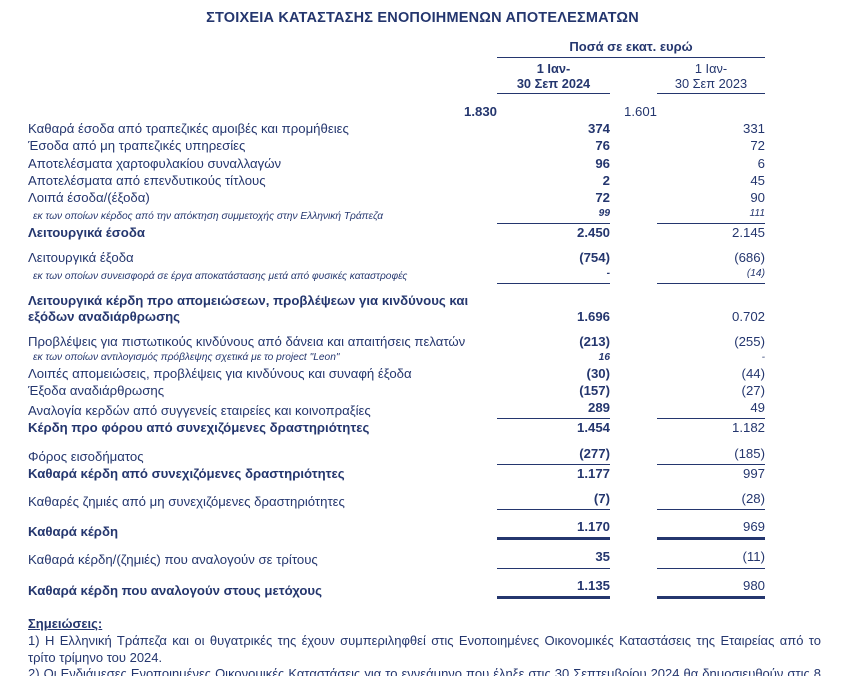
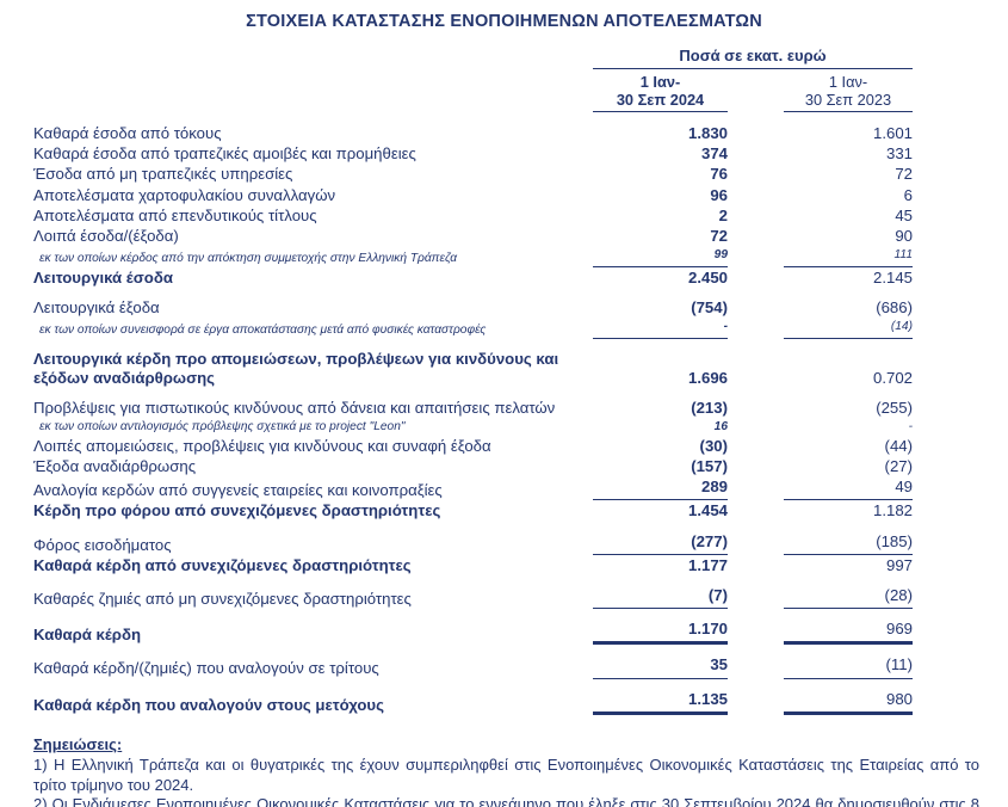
  ΣΤΟΙΧΕΙΑ ΚΑΤΑΣΤΑΣΗΣ ΕΝΟΠΟΙΗΜΕΝΩΝ ΑΠΟΤΕΛΕΣΜΑΤΩΝ
  Ποσά σε εκατ. ευρώ
  1 Ιαν-
  30 Σεπ 2024
  1 Ιαν-
  30 Σεπ 2023
+ Καθαρά έσοδα από τόκους
  1.830
  1.601
  Καθαρά έσοδα από τραπεζικές αμοιβές και προμήθειες
  374
  331
  Έσοδα από μη τραπεζικές υπηρεσίες
  76
  72
  Αποτελέσματα χαρτοφυλακίου συναλλαγών
  96
  6
  Αποτελέσματα από επενδυτικούς τίτλους
  2
  45
  Λοιπά έσοδα/(έξοδα)
  72
  90
  εκ των οποίων κέρδος από την απόκτηση συμμετοχής στην Ελληνική Τράπεζα
  99
  111
  Λειτουργικά έσοδα
  2.450
  2.145
  Λειτουργικά έξοδα
  (754)
  (686)
  εκ των οποίων συνεισφορά σε έργα αποκατάστασης μετά από φυσικές καταστροφές
  -
  (14)
  Λειτουργικά κέρδη προ απομειώσεων, προβλέψεων για κινδύνους και εξόδων αναδιάρθρωσης
  1.696
  0.702
  Προβλέψεις για πιστωτικούς κινδύνους από δάνεια και απαιτήσεις πελατών
  (213)
  (255)
  εκ των οποίων αντιλογισμός πρόβλεψης σχετικά με το project "Leon"
  16
  -
  Λοιπές απομειώσεις, προβλέψεις για κινδύνους και συναφή έξοδα
  (30)
  (44)
  Έξοδα αναδιάρθρωσης
  (157)
  (27)
  Αναλογία κερδών από συγγενείς εταιρείες και κοινοπραξίες
  289
  49
  Κέρδη προ φόρου από συνεχιζόμενες δραστηριότητες
  1.454
  1.182
  Φόρος εισοδήματος
  (277)
  (185)
  Καθαρά κέρδη από συνεχιζόμενες δραστηριότητες
  1.177
  997
  Καθαρές ζημιές από μη συνεχιζόμενες δραστηριότητες
  (7)
  (28)
  Καθαρά κέρδη
  1.170
  969
  Καθαρά κέρδη/(ζημιές) που αναλογούν σε τρίτους
  35
  (11)
  Καθαρά κέρδη που αναλογούν στους μετόχους
  1.135
  980
  Σημειώσεις:
  1) Η Ελληνική Τράπεζα και οι θυγατρικές της έχουν συμπεριληφθεί στις Ενοποιημένες Οικονομικές Καταστάσεις της Εταιρείας από το τρίτο τρίμηνο του 2024.
  2) Οι Ενδιάμεσες Ενοποιημένες Οικονομικές Καταστάσεις για το εννεάμηνο που έληξε στις 30 Σεπτεμβρίου 2024 θα δημοσιευθούν στις 8
